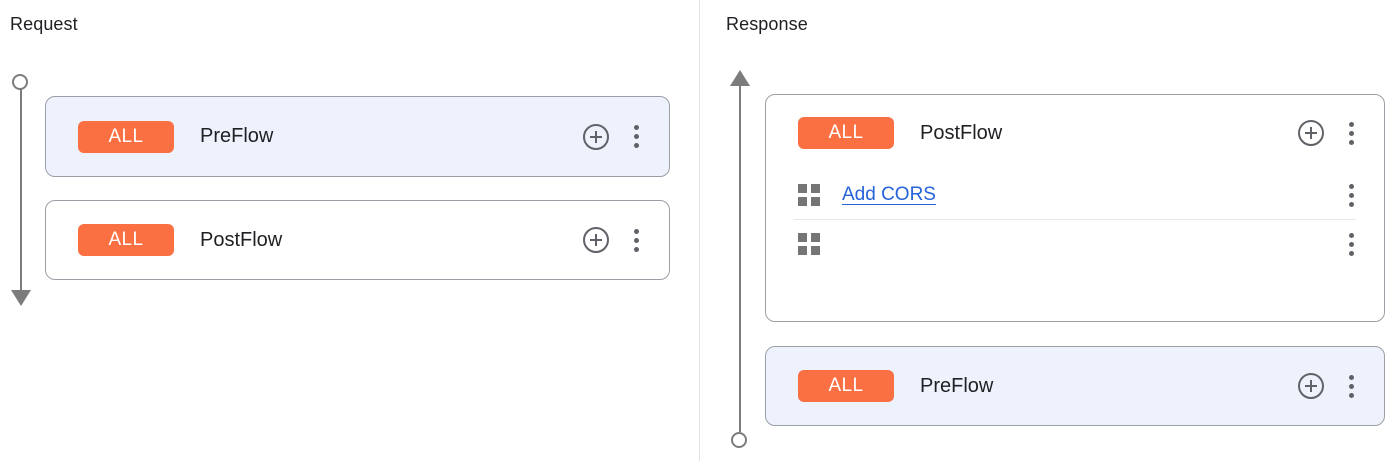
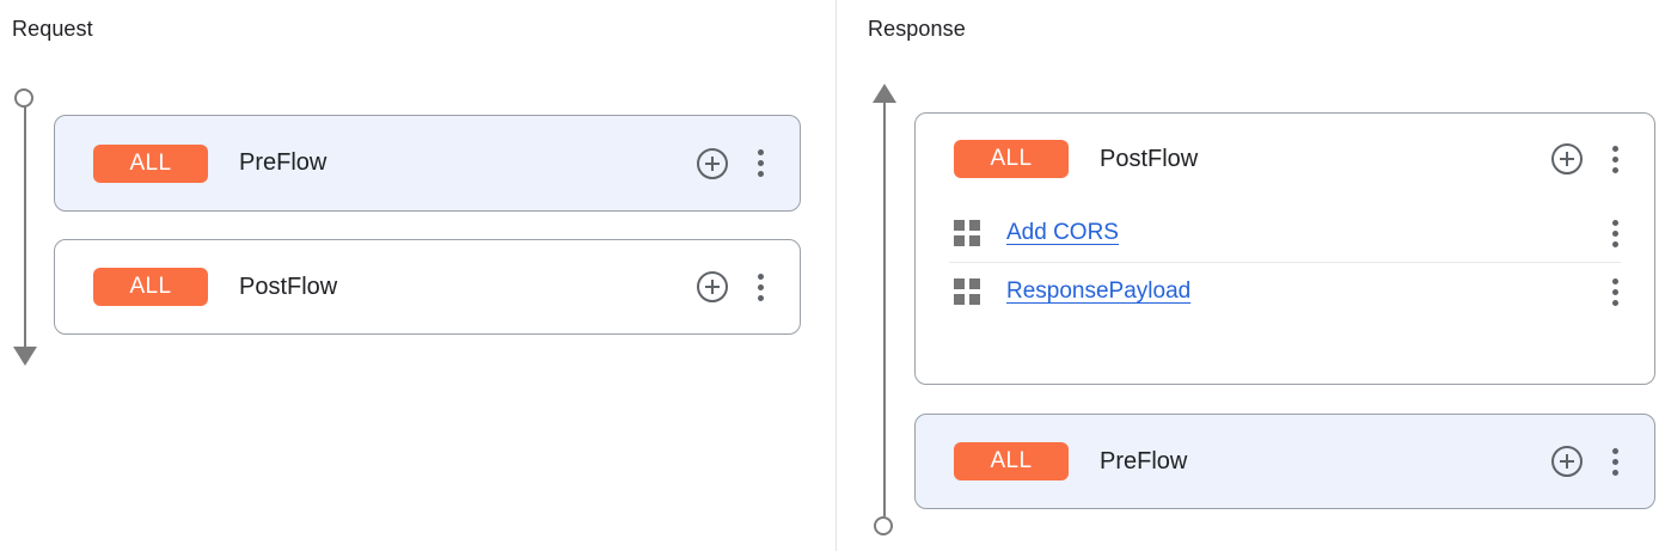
  Request
  ALL
  PreFlow
  ALL
  PostFlow
  Response
  ALL
  PostFlow
  Add CORS
+ ResponsePayload
  ALL
  PreFlow
